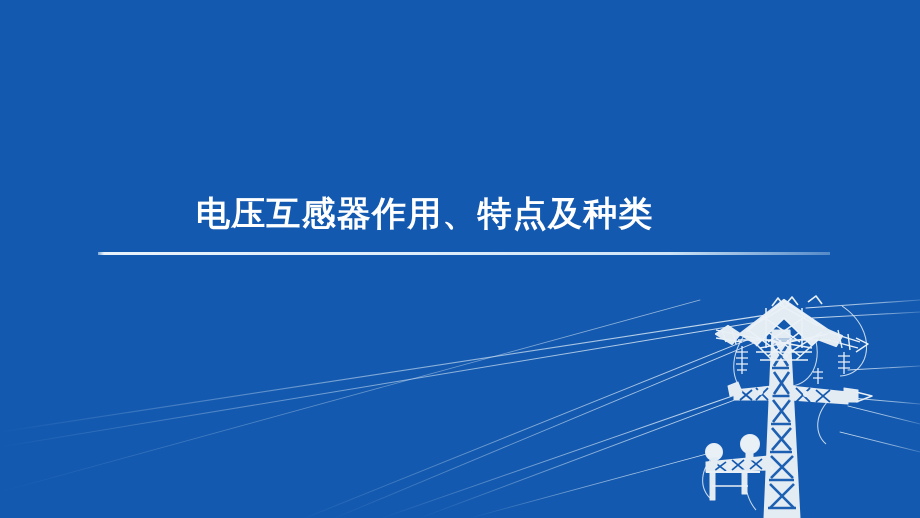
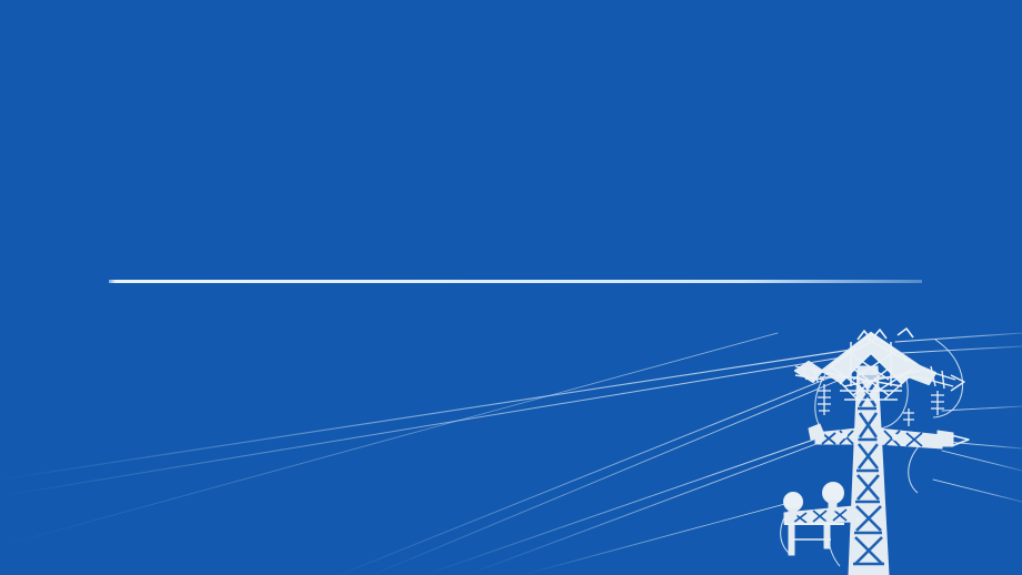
- 电压互感器作用、特点及种类
